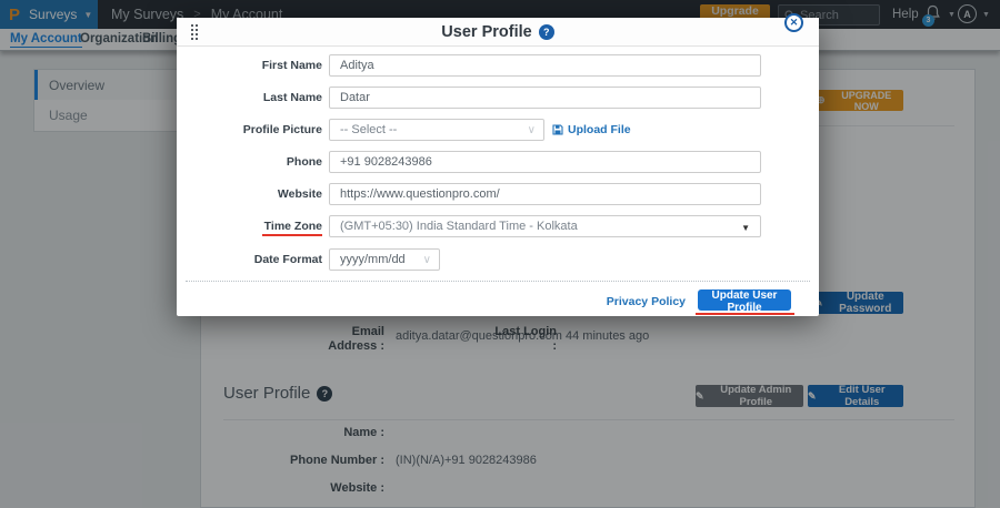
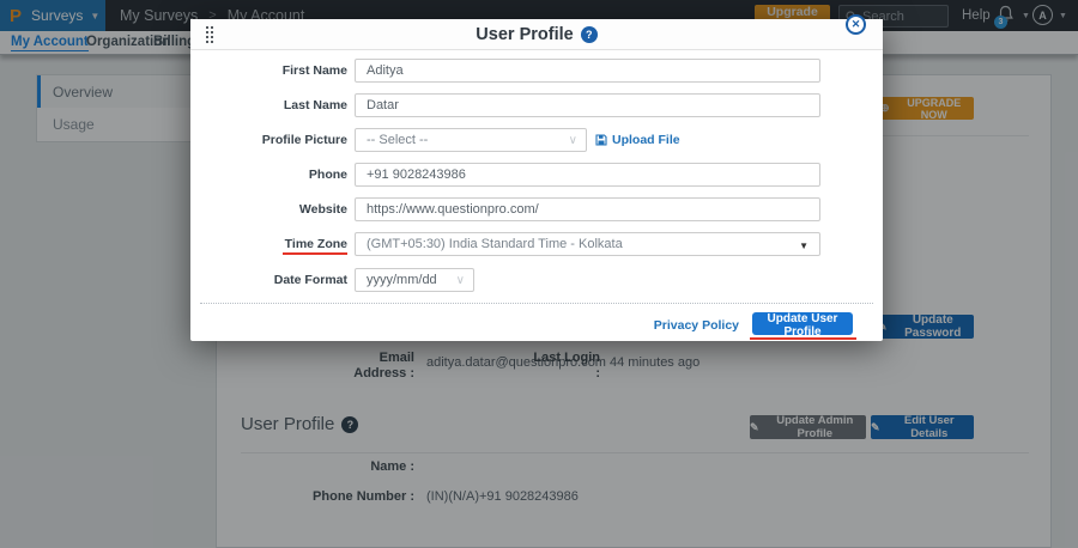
  P
  Surveys
  ▼
  My Surveys
  >
  My Account
  Upgrade
  Search
  Help
  A
  My Account
  Organization
  Billin
  Overview
  Usage
  ⊕
  UPGRADE NOW
  Update Password
  Email Address :
  aditya.datar@questionpro.com
  Last Login :
  44 minutes ago
  User Profile
  ?
  ✎
  Update Admin Profile
  ✎
  Edit User Details
  Name :
  Phone Number :
  (IN)(N/A)+91 9028243986
- Website :
  User Profile
  ?
  ✕
  First Name
  Aditya
  Last Name
  Datar
  Profile Picture
  -- Select --
  ∨
  Upload File
  Phone
  +91 9028243986
  Website
  https://www.questionpro.com/
  Time Zone
  (GMT+05:30) India Standard Time - Kolkata
  ▼
  Date Format
  yyyy/mm/dd
  ∨
  Privacy Policy
  Update User Profile
